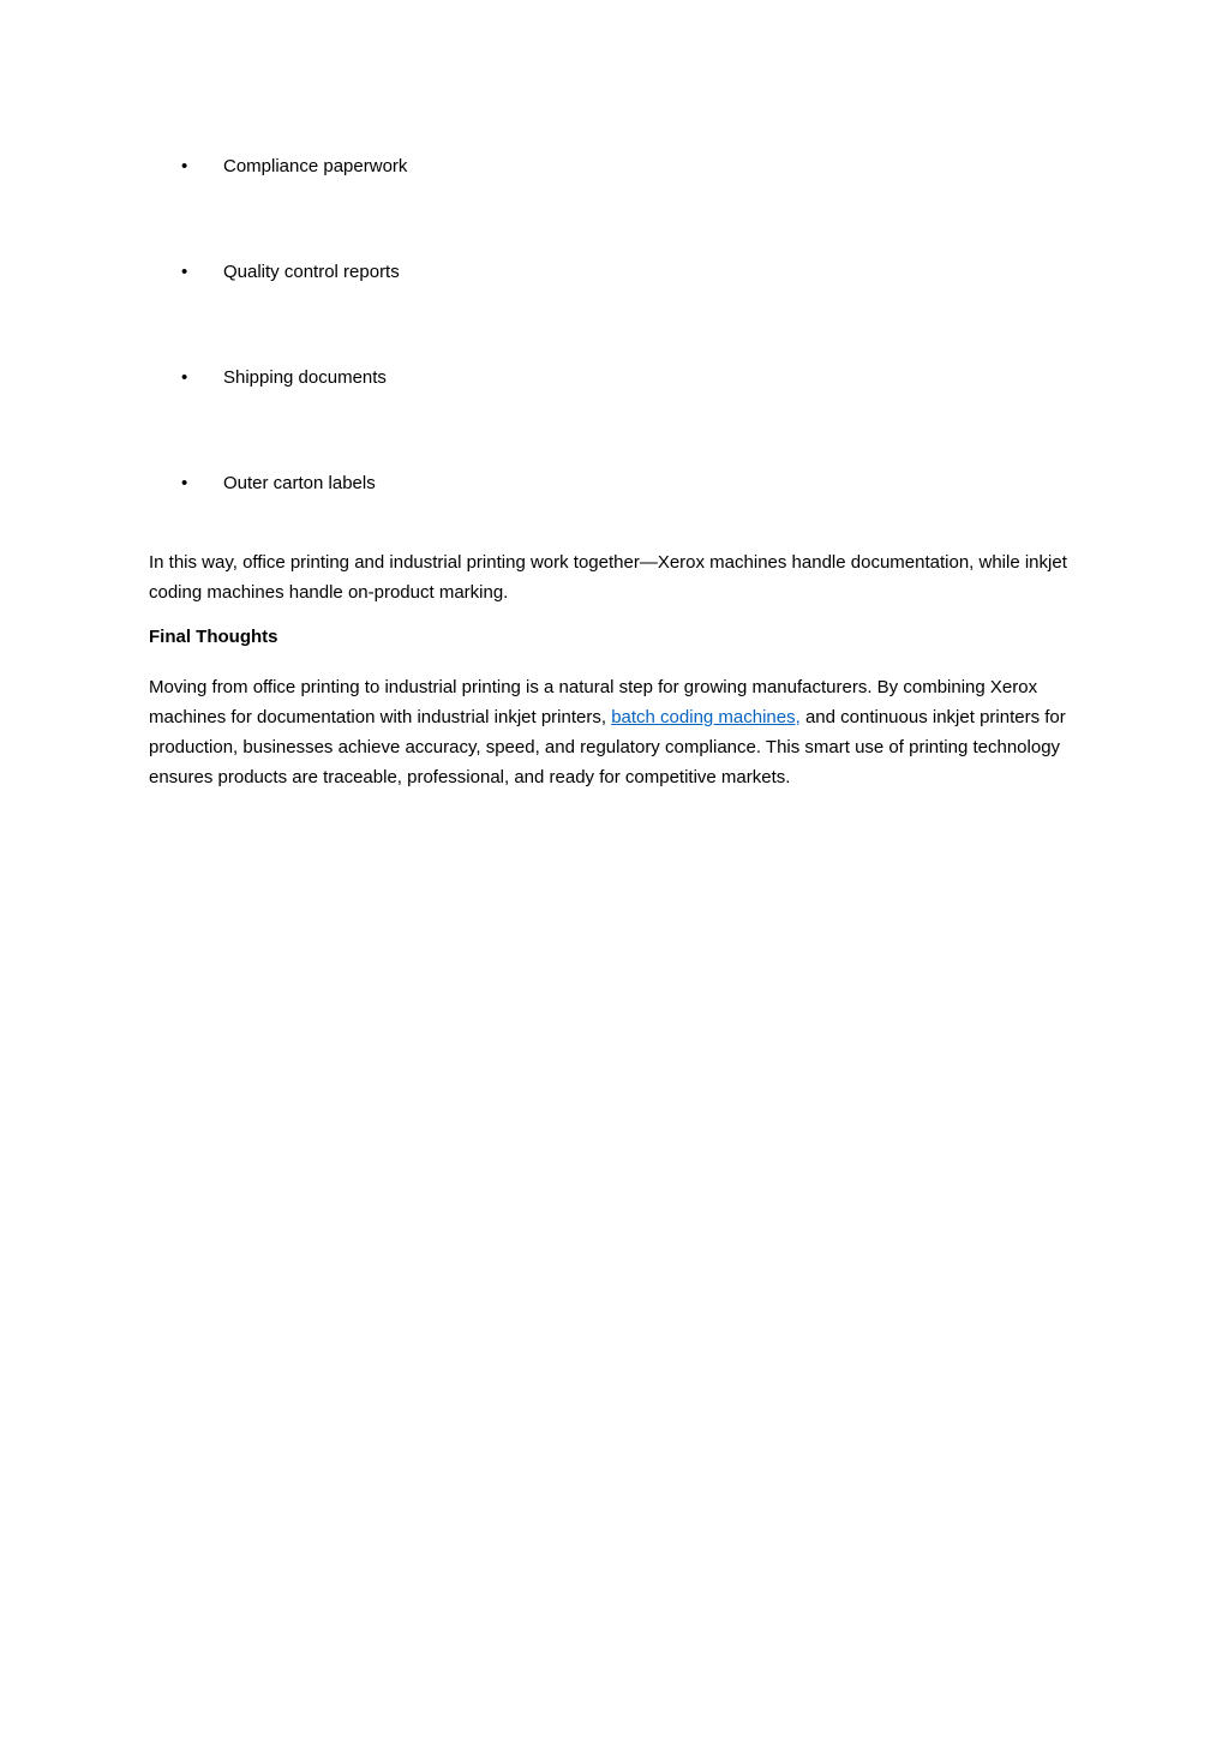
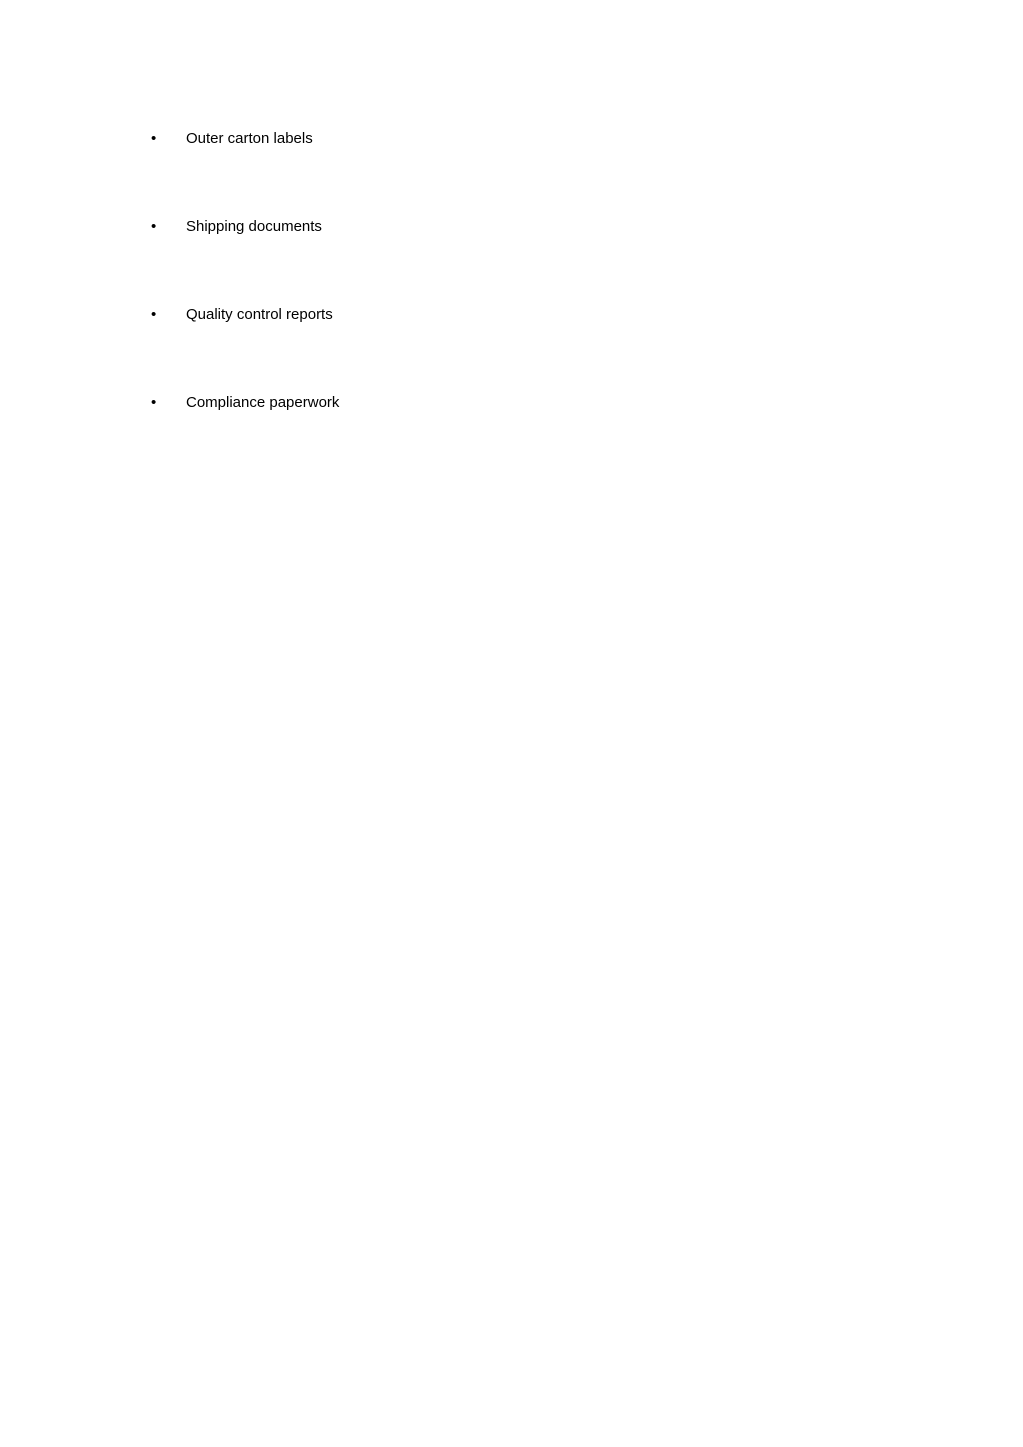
  •
- Compliance paperwork
+ Outer carton labels
  •
- Quality control reports
+ Shipping documents
  •
- Shipping documents
+ Quality control reports
  •
- Outer carton labels
+ Compliance paperwork
- In this way, office printing and industrial printing work together—Xerox machines handle documentation, while inkjet coding machines handle on-product marking.
- Final Thoughts
- Moving from office printing to industrial printing is a natural step for growing manufacturers. By combining Xerox machines for documentation with industrial inkjet printers, batch coding machines, and continuous inkjet printers for production, businesses achieve accuracy, speed, and regulatory compliance. This smart use of printing technology ensures products are traceable, professional, and ready for competitive markets.
